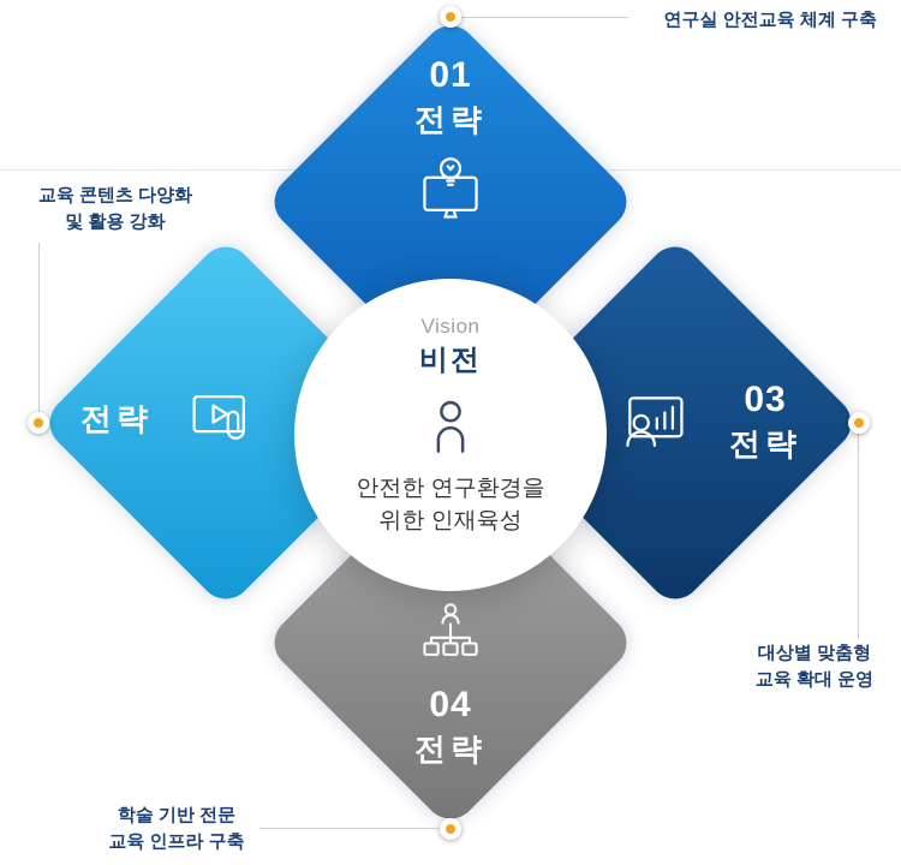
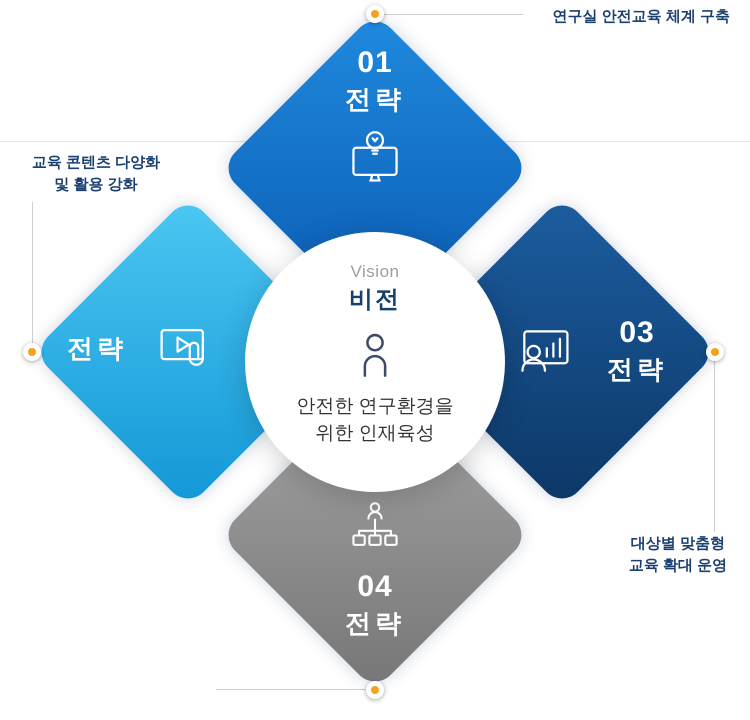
  01
  전략
  전략
  03
  전략
  04
  전략
  Vision
  비전
  안전한 연구환경을
  위한 인재육성
  연구실 안전교육 체계 구축
  교육 콘텐츠 다양화
  및 활용 강화
  대상별 맞춤형
  교육 확대 운영
- 학술 기반 전문
- 교육 인프라 구축
